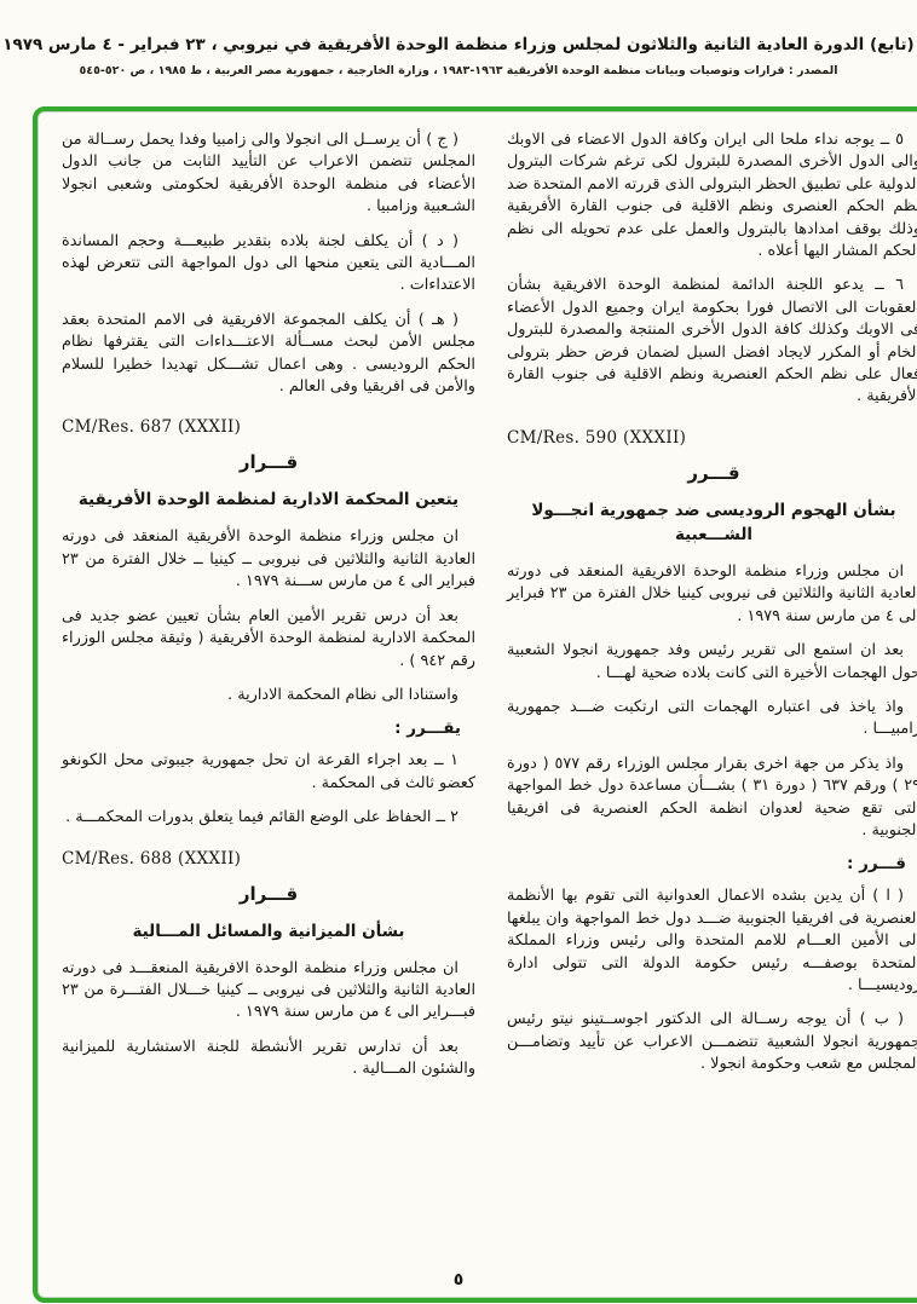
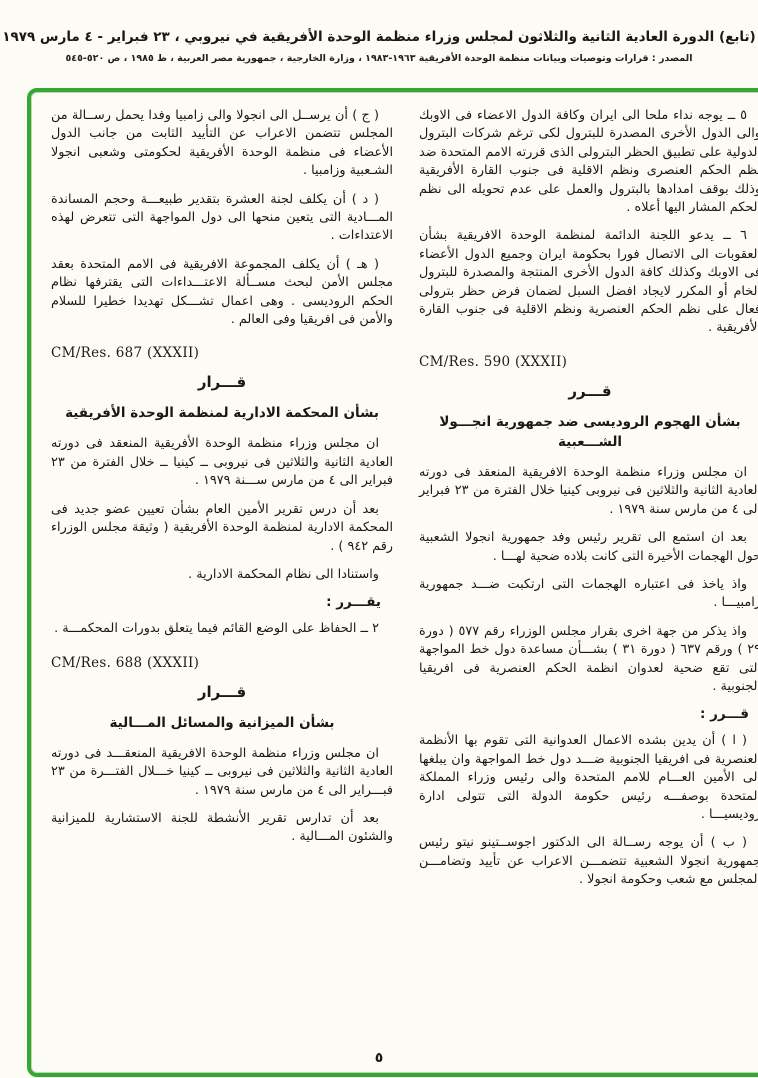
  (تابع) الدورة العادية الثانية والثلاثون لمجلس وزراء منظمة الوحدة الأفريقية في نيروبي ، ٢٣ فبراير - ٤ مارس ١٩٧٩
  المصدر : قرارات وتوصيات وبيانات منظمة الوحدة الأفريقية ١٩٦٣-١٩٨٣ ، وزارة الخارجية ، جمهورية مصر العربية ، ط ١٩٨٥ ، ص ٥٢٠-٥٤٥
  ٥ ــ يوجه نداء ملحا الى ايران وكافة الدول الاعضاء فى الاوبكالى الدول الأخرى المصدرة للبترول لكى ترغم شركات البتروللدولية على تطبيق الحظر البترولى الذى قررته الامم المتحدة ضدظم الحكم العنصرى ونظم الاقلية فى جنوب القارة الأفريقيةذلك بوقف امدادها بالبترول والعمل على عدم تحويله الى نظملحكم المشار اليها أعلاه .
  ٦ ــ يدعو اللجنة الدائمة لمنظمة الوحدة الافريقية بشأنلعقوبات الى الاتصال فورا بحكومة ايران وجميع الدول الأعضاءى الاوبك وكذلك كافة الدول الأخرى المنتجة والمصدرة للبتروللخام أو المكرر لايجاد افضل السبل لضمان فرض حظر بترولىعال على نظم الحكم العنصرية ونظم الاقلية فى جنوب القارةلأفريقية .
  CM/Res. 590 (XXXII)
  قـــرر
  بشأن الهجوم الروديسى ضد جمهورية انجـــولا الشـــعبية
  ان مجلس وزراء منظمة الوحدة الافريقية المنعقد فى دورتهلعادية الثانية والثلاثين فى نيروبى كينيا خلال الفترة من ٢٣ فبرايرلى ٤ من مارس سنة ١٩٧٩ .
  بعد ان استمع الى تقرير رئيس وفد جمهورية انجولا الشعبية حول الهجمات الأخيرة التى كانت بلاده ضحية لهـــا .
  واذ ياخذ فى اعتباره الهجمات التى ارتكبت ضـــد جمهوريةامبيـــا .
  واذ يذكر من جهة اخرى بقرار مجلس الوزراء رقم ٥٧٧ ( دورة ٢ ) ورقم ٦٣٧ ( دورة ٣١ ) بشـــأن مساعدة دول خط المواجهةلتى تقع ضحية لعدوان انظمة الحكم العنصرية فى افريقيالجنوبية .
  قـــرر :
  ( ا ) أن يدين بشده الاعمال العدوانية التى تقوم بها الأنظمةلعنصرية فى افريقيا الجنوبية ضـــد دول خط المواجهة وان يبلغهالى الأمين العـــام للامم المتحدة والى رئيس وزراء المملكةلمتحدة بوصفـــه رئيس حكومة الدولة التى تتولى ادارةوديسيـــا .
  ( ب ) أن يوجه رســالة الى الدكتور اجوســتينو نيتو رئيس جمهورية انجولا الشعبية تتضمـــن الاعراب عن تأييد وتضامـــنلمجلس مع شعب وحكومة انجولا .
  ( ج ) أن يرســل الى انجولا والى زامبيا وفدا يحمل رســالة من المجلس تتضمن الاعراب عن التأييد الثابت من جانب الدول الأعضاء فى منظمة الوحدة الأفريقية لحكومتى وشعبى انجولا الشـعبية وزامبيا .
- ( د ) أن يكلف لجنة بلاده بتقدير طبيعـــة وحجم المساندة المـــادية التى يتعين منحها الى دول المواجهة التى تتعرض لهذه الاعتداءات .
+ ( د ) أن يكلف لجنة العشرة بتقدير طبيعـــة وحجم المساندة المـــادية التى يتعين منحها الى دول المواجهة التى تتعرض لهذه الاعتداءات .
  ( هـ ) أن يكلف المجموعة الافريقية فى الامم المتحدة بعقد مجلس الأمن لبحث مســألة الاعتـــداءات التى يقترفها نظام الحكم الروديسى . وهى اعمال تشـــكل تهديدا خطيرا للسلام والأمن فى افريقيا وفى العالم .
  CM/Res. 687 (XXXII)
  قـــرار
- يتعين المحكمة الادارية لمنظمة الوحدة الأفريقية
+ بشأن المحكمة الادارية لمنظمة الوحدة الأفريقية
  ان مجلس وزراء منظمة الوحدة الأفريقية المنعقد فى دورته العادية الثانية والثلاثين فى نيروبى ــ كينيا ــ خلال الفترة من ٢٣ فبراير الى ٤ من مارس ســـنة ١٩٧٩ .
  بعد أن درس تقرير الأمين العام بشأن تعيين عضو جديد فى المحكمة الادارية لمنظمة الوحدة الأفريقية ( وثيقة مجلس الوزراء رقم ٩٤٢ ) .
  واستنادا الى نظام المحكمة الادارية .
  يقـــرر :
- ١ ــ بعد اجراء القرعة ان تحل جمهورية جيبوتى محل الكونغو كعضو ثالث فى المحكمة .
  ٢ ــ الحفاظ على الوضع القائم فيما يتعلق بدورات المحكمـــة .
  CM/Res. 688 (XXXII)
  قـــرار
  بشأن الميزانية والمسائل المـــالية
  ان مجلس وزراء منظمة الوحدة الافريقية المنعقـــد فى دورته العادية الثانية والثلاثين فى نيروبى ــ كينيا خـــلال الفتـــرة من ٢٣ فبـــراير الى ٤ من مارس سنة ١٩٧٩ .
  بعد أن تدارس تقرير الأنشطة للجنة الاستشارية للميزانية والشئون المـــالية .
  ٥
